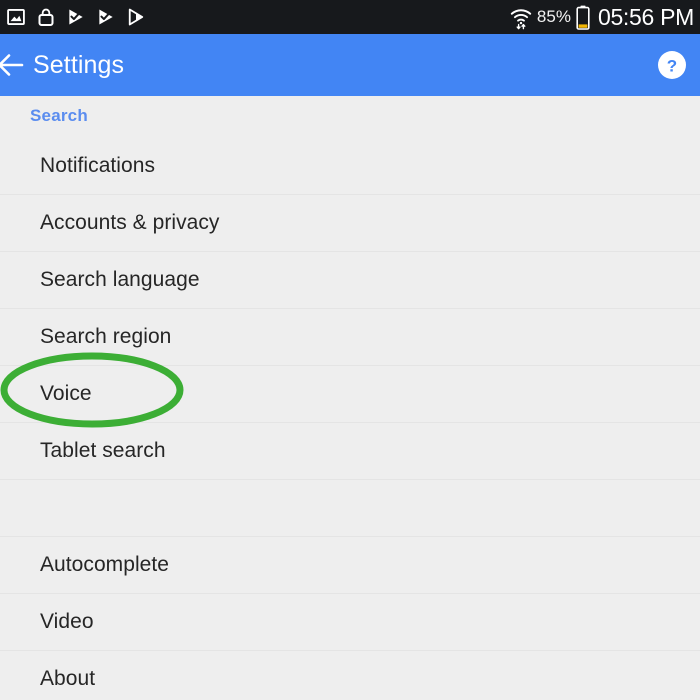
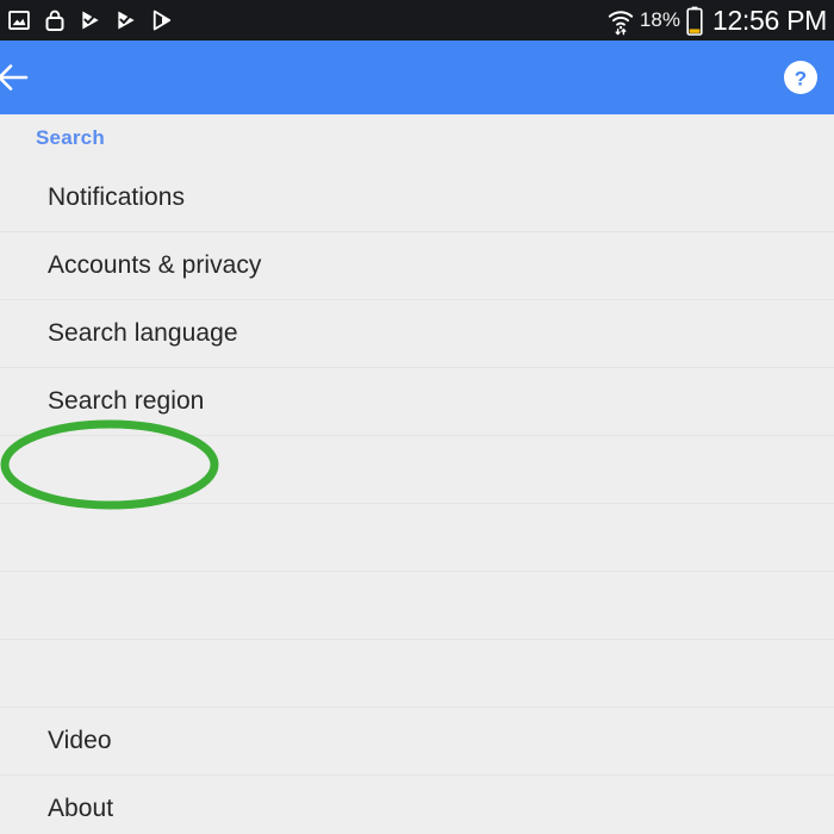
- 85%
+ 18%
- 05:56 PM
+ 12:56 PM
- Settings
  ?
  Search
  Notifications
  Accounts & privacy
  Search language
  Search region
- Voice
- Tablet search
- Autocomplete
  Video
  About
